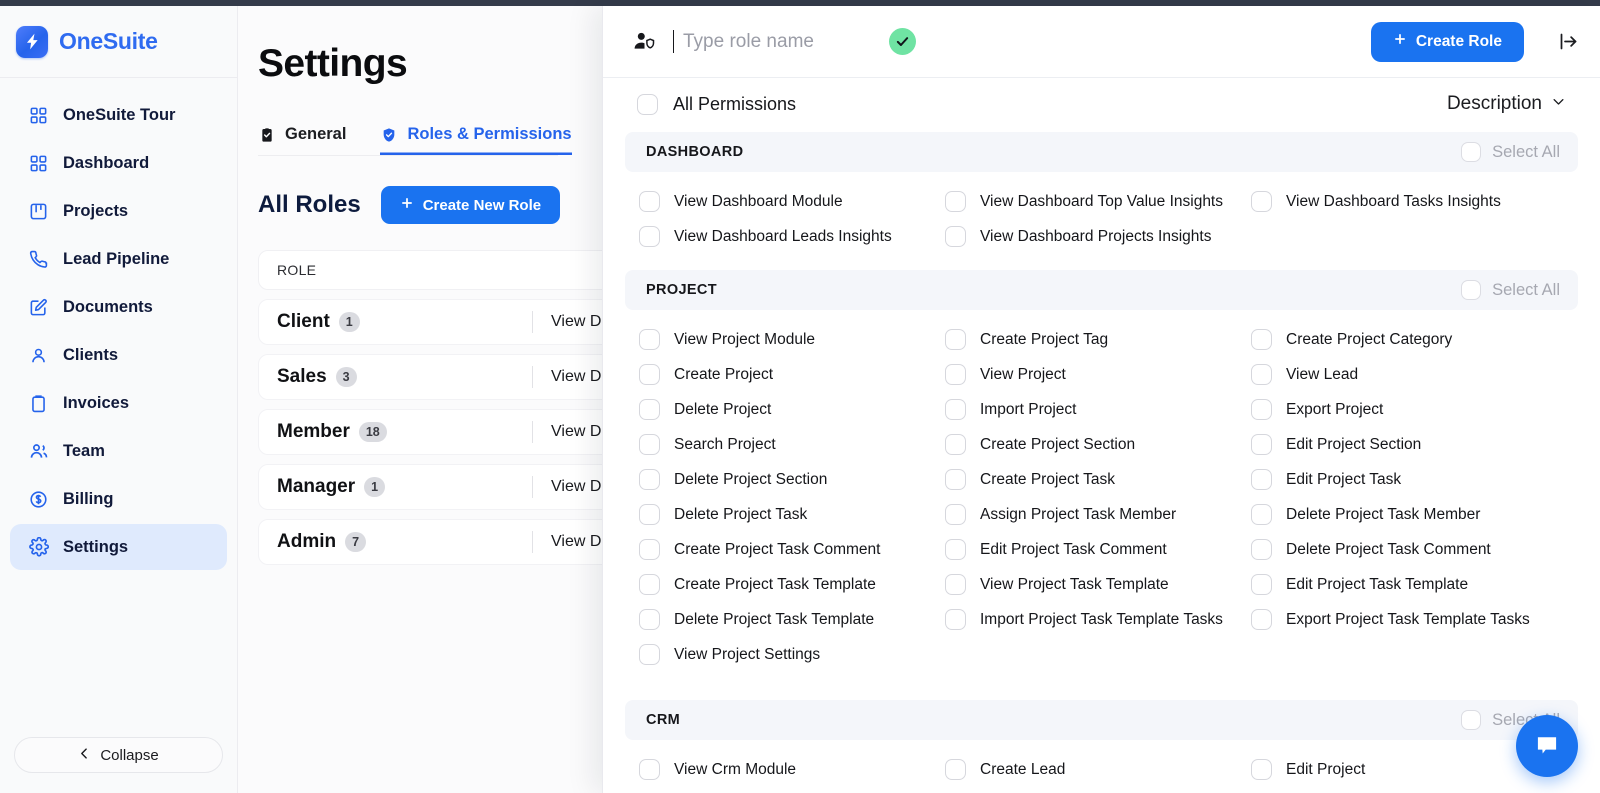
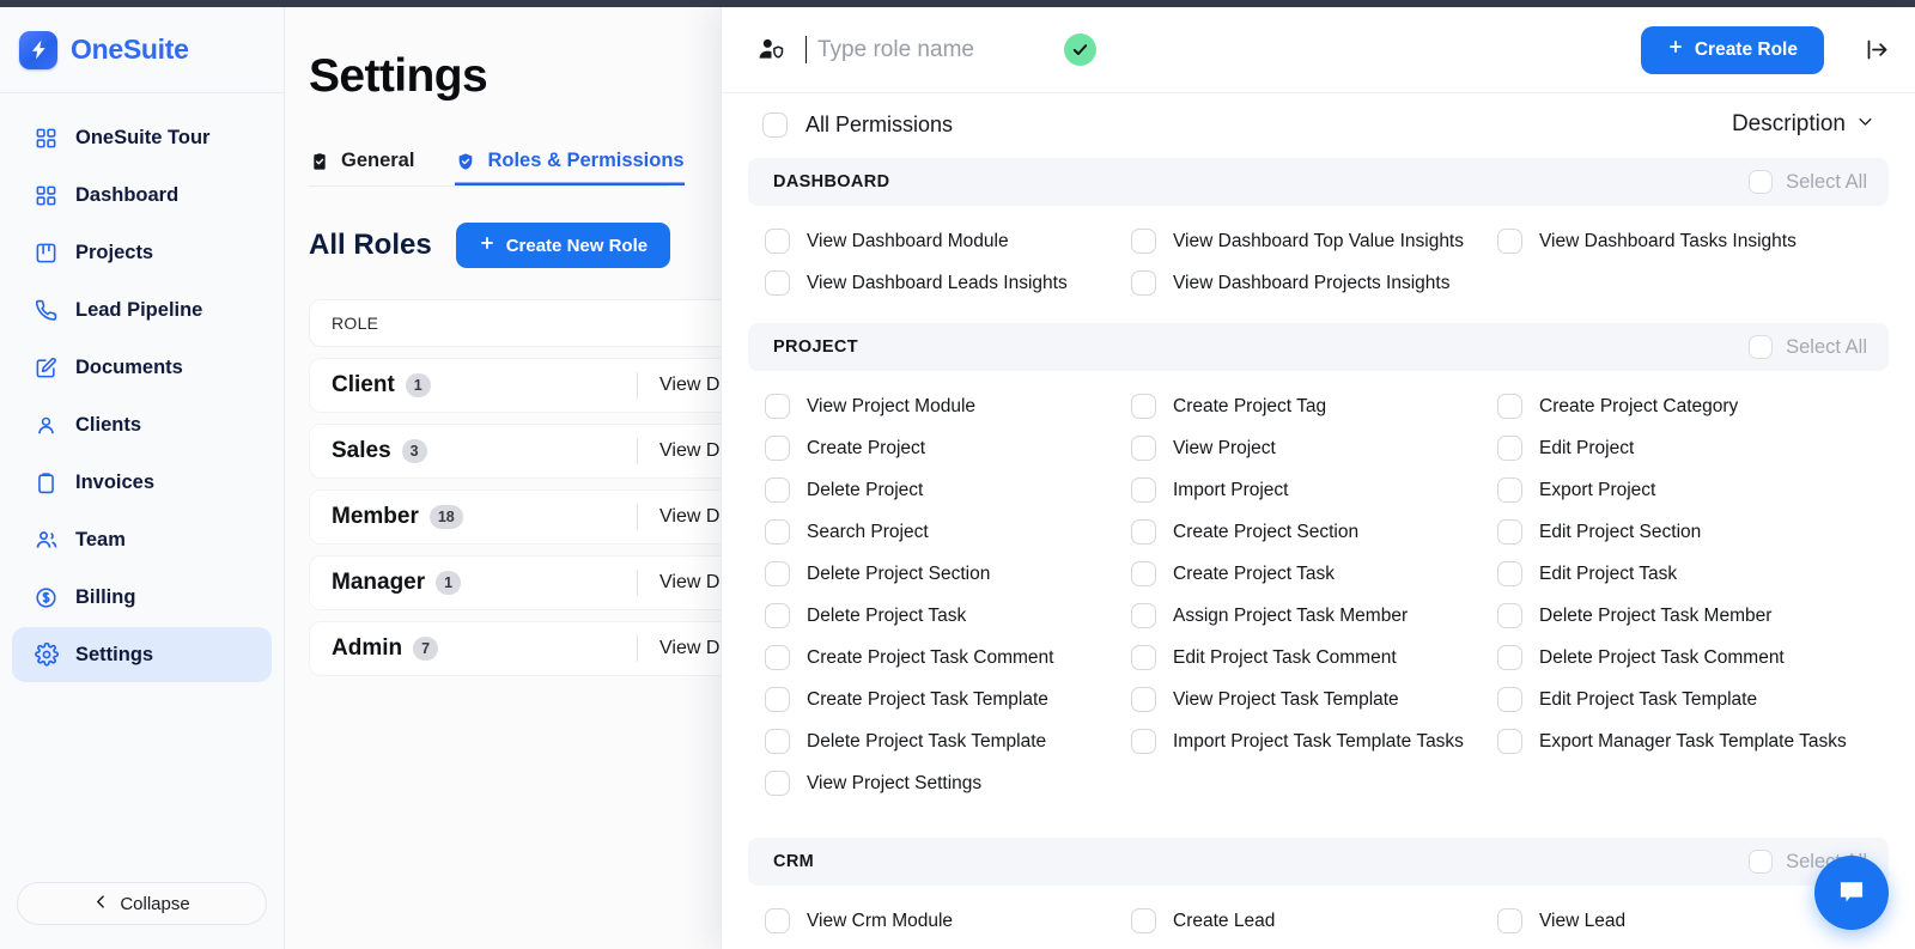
  OneSuite
  OneSuite Tour
  Dashboard
  Projects
  Lead Pipeline
  Documents
  Clients
  Invoices
  Team
  Billing
  Settings
  Collapse
  Settings
  General
  Roles & Permissions
  All Roles
  Create New Role
  ROLE
  Client
  1
  View D
  Sales
  3
  View D
  Member
  18
  View D
  Manager
  1
  View D
  Admin
  7
  View D
  Type role name
  Create Role
  All Permissions
  Description
  DASHBOARD
  Select All
  View Dashboard Module
  View Dashboard Top Value Insights
  View Dashboard Tasks Insights
  View Dashboard Leads Insights
  View Dashboard Projects Insights
  PROJECT
  Select All
  View Project Module
  Create Project Tag
  Create Project Category
  Create Project
  View Project
- View Lead
+ Edit Project
  Delete Project
  Import Project
  Export Project
  Search Project
  Create Project Section
  Edit Project Section
  Delete Project Section
  Create Project Task
  Edit Project Task
  Delete Project Task
  Assign Project Task Member
  Delete Project Task Member
  Create Project Task Comment
  Edit Project Task Comment
  Delete Project Task Comment
  Create Project Task Template
  View Project Task Template
  Edit Project Task Template
  Delete Project Task Template
  Import Project Task Template Tasks
- Export Project Task Template Tasks
+ Export Manager Task Template Tasks
  View Project Settings
  CRM
  View Crm Module
  Create Lead
- Edit Project
+ View Lead
